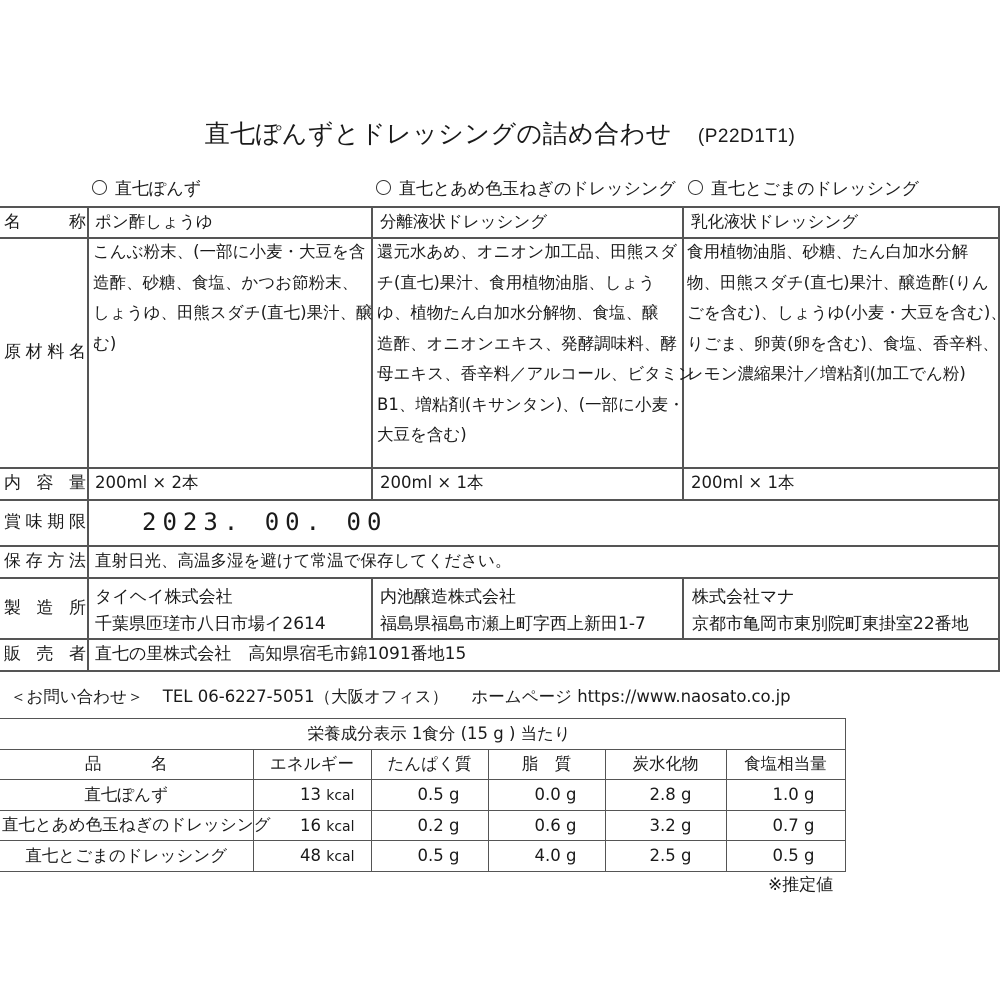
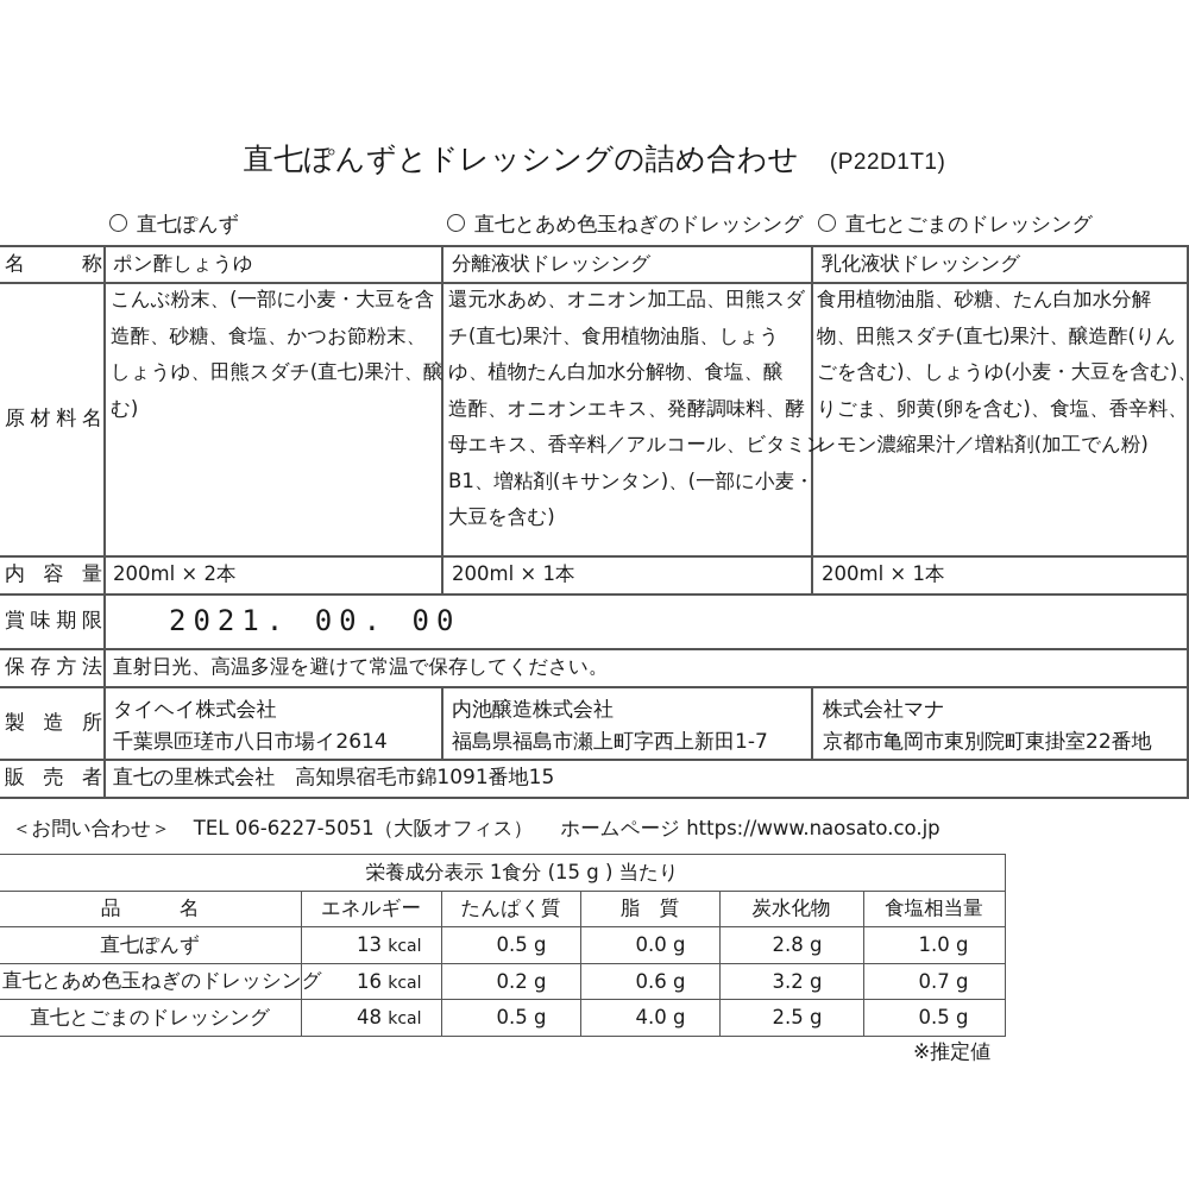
  直七ぽんずとドレッシングの詰め合わせ (P22D1T1)
  直七ぽんず
  直七とあめ色玉ねぎのドレッシング
  直七とごまのドレッシング
  名
  称
  ポン酢しょうゆ
  分離液状ドレッシング
  乳化液状ドレッシング
  原
  材
  料
  名
  こんぶ粉末、(一部に小麦・大豆を含
  造酢、砂糖、食塩、かつお節粉末、
  しょうゆ、田熊スダチ(直七)果汁、醸
  む)
  還元水あめ、オニオン加工品、田熊スダ
  チ(直七)果汁、食用植物油脂、しょう
  ゆ、植物たん白加水分解物、食塩、醸
  造酢、オニオンエキス、発酵調味料、酵
  母エキス、香辛料／アルコール、ビタミン
  B1、増粘剤(キサンタン)、(一部に小麦・
  大豆を含む)
  食用植物油脂、砂糖、たん白加水分解
  物、田熊スダチ(直七)果汁、醸造酢(りん
  ごを含む)、しょうゆ(小麦・大豆を含む)、
  りごま、卵黄(卵を含む)、食塩、香辛料、
  レモン濃縮果汁／増粘剤(加工でん粉)
  内
  容
  量
  200ml × 2本
  200ml × 1本
  200ml × 1本
  賞
  味
  期
  限
- 2023. 00. 00
+ 2021. 00. 00
  保
  存
  方
  法
  直射日光、高温多湿を避けて常温で保存してください。
  製
  造
  所
  タイヘイ株式会社
  千葉県匝瑳市八日市場イ2614
  内池醸造株式会社
  福島県福島市瀬上町字西上新田1-7
  株式会社マナ
  京都市亀岡市東別院町東掛室22番地
  販
  売
  者
  直七の里株式会社 高知県宿毛市錦1091番地15
  ＜お問い合わせ＞ TEL 06-6227-5051（大阪オフィス） ホームページ https://www.naosato.co.jp
  栄養成分表示 1食分 (15 g ) 当たり
  品 名	エネルギー	たんぱく質	脂 質	炭水化物	食塩相当量
  直七ぽんず	13 kcal	0.5 g	0.0 g	2.8 g	1.0 g
  直七とあめ色玉ねぎのドレッシング	16 kcal	0.2 g	0.6 g	3.2 g	0.7 g
  直七とごまのドレッシング	48 kcal	0.5 g	4.0 g	2.5 g	0.5 g
  ※推定値
